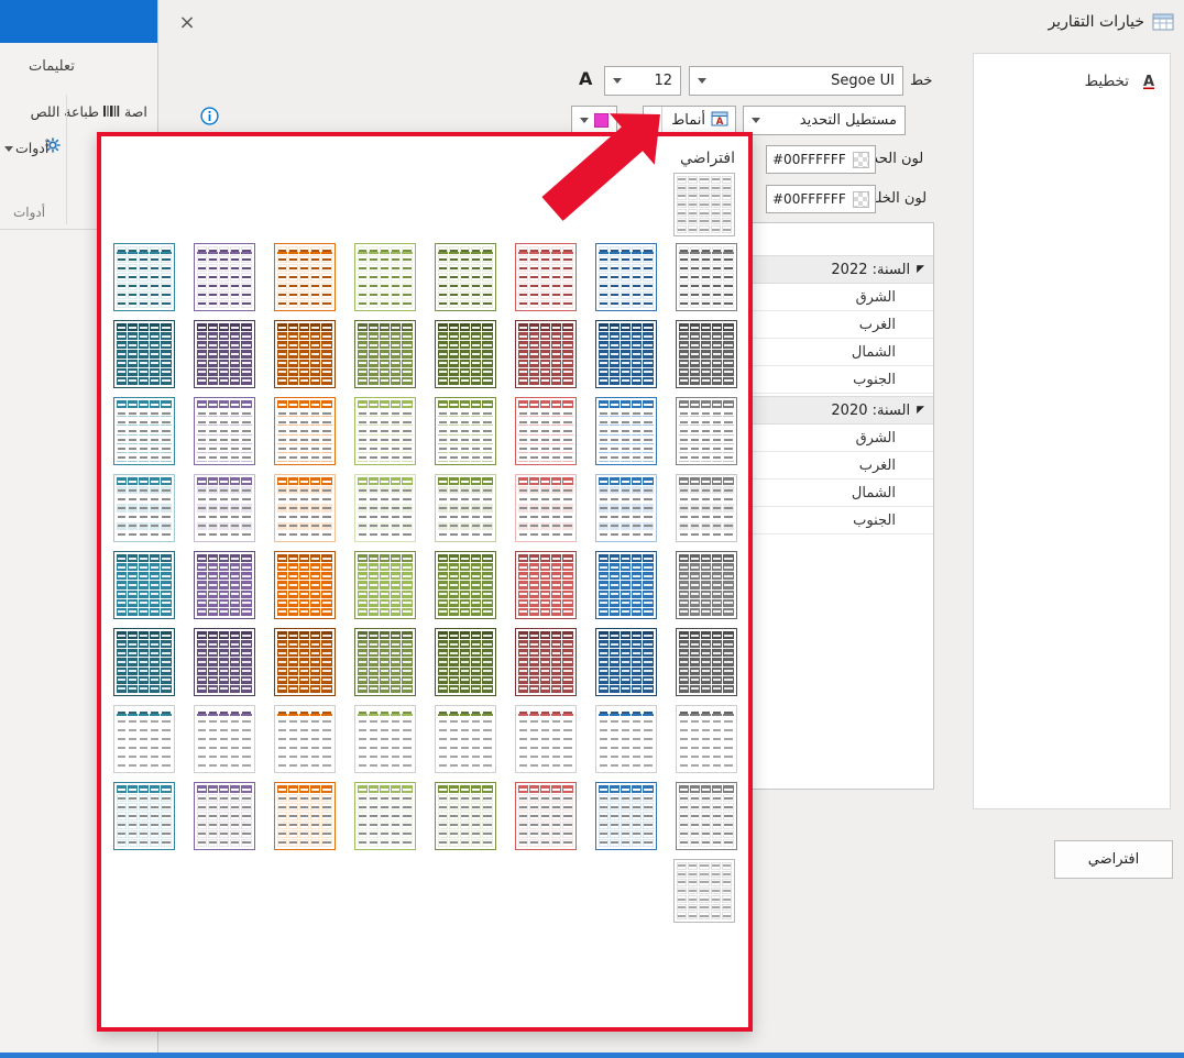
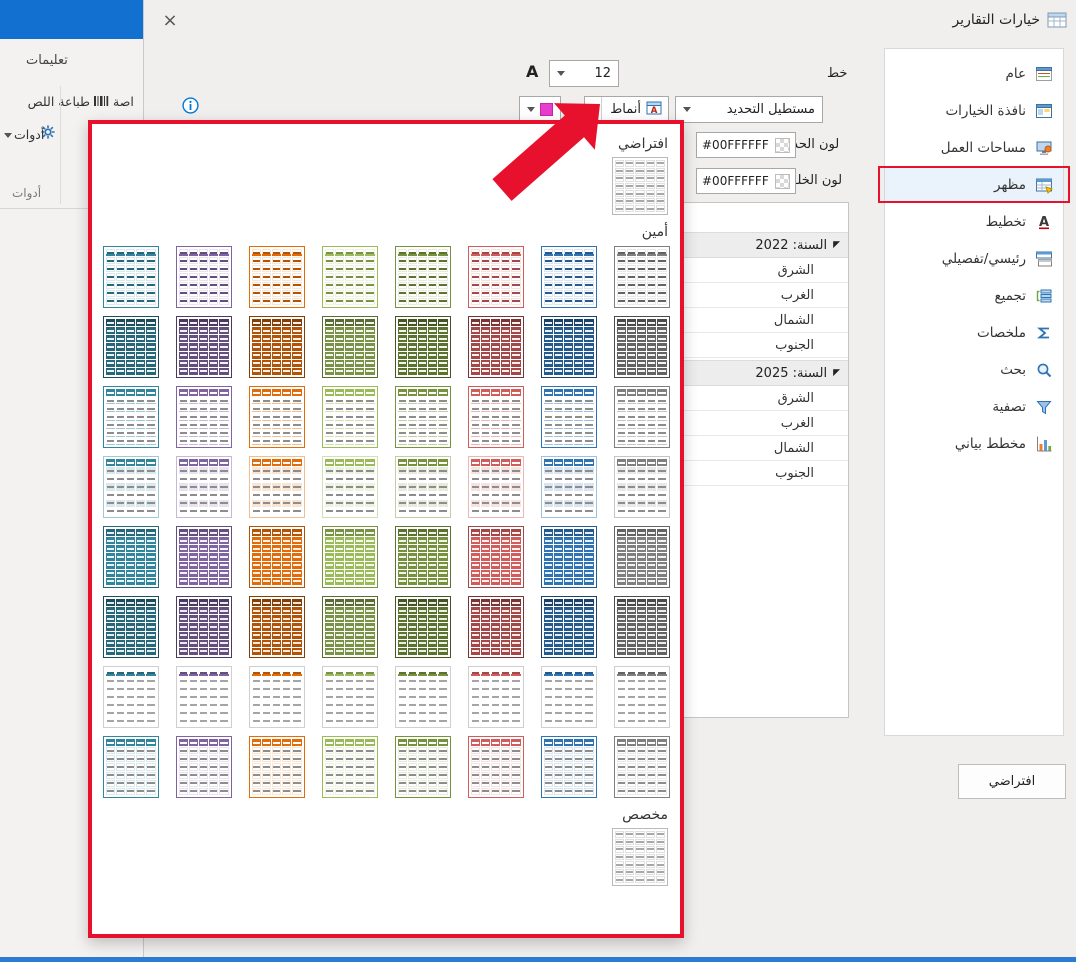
  تعليمات
  اصة
  طباعة اللص
  أدوات
  أدوات
  ×
  خيارات التقارير
  A
  12
- Segoe UI
  خط
  A
  أنماط
  مستطيل التحديد
  #00FFFFFF
  لون الخل
  #00FFFFFF
  ◤
  السنة: 2022
  الشرق
  الغرب
  الشمال
  الجنوب
  ◤
- السنة: 2020
+ السنة: 2025
  الشرق
  الغرب
  الشمال
  الجنوب
+ عام
+ نافذة الخيارات
+ مساحات العمل
+ مظهر
  A
  تخطيط
+ رئيسي/تفصيلي
+ تجميع
+ ملخصات
+ بحث
+ تصفية
+ مخطط بياني
  افتراضي
  افتراضي
+ أمين
+ مخصص
